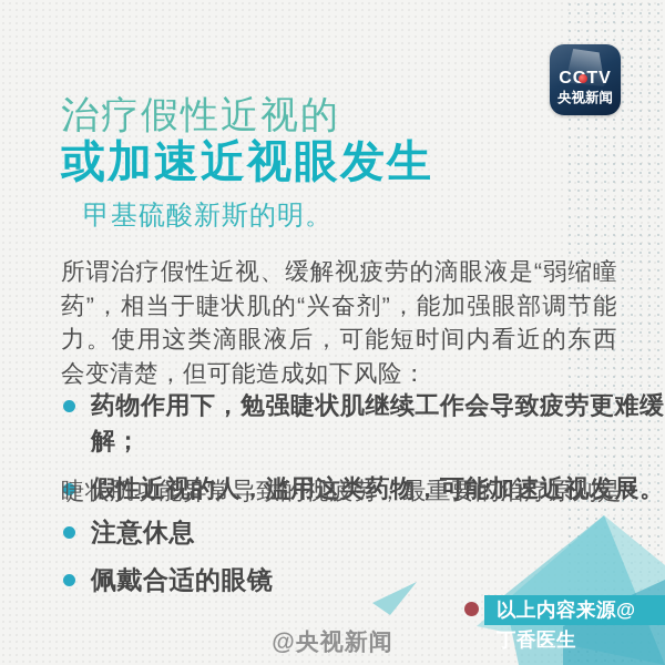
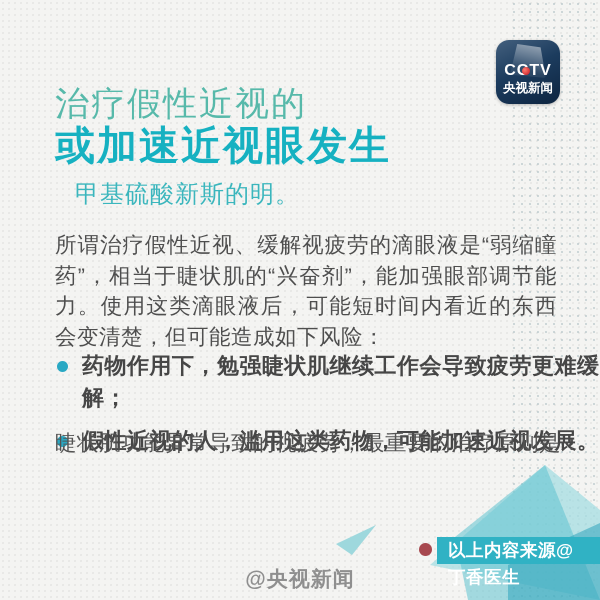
  CTV
  央视新闻
  治疗假性近视的
  或加速近视眼发生
  甲基硫酸新斯的明。
  所谓治疗假性近视、缓解视疲劳的滴眼液是“弱缩瞳药”，相当于睫状肌的“兴奋剂”，能加强眼部调节能力。使用这类滴眼液后，可能短时间内看近的东西会变清楚，但可能造成如下风险：
  药物作用下，勉强睫状肌继续工作会导致疲劳更难缓解；
  假性近视的人，滥用这类药物，可能加速近视发展。
  睫状肌功能异常导致的视疲劳，最重要的治疗原则是：
- 注意休息
- 佩戴合适的眼镜
  以上内容来源@丁香医生
  @央视新闻
